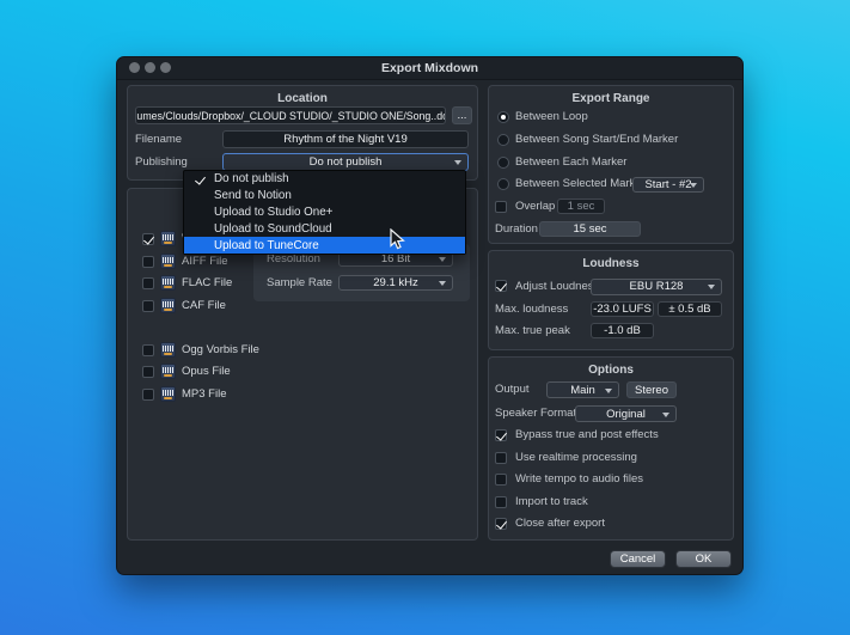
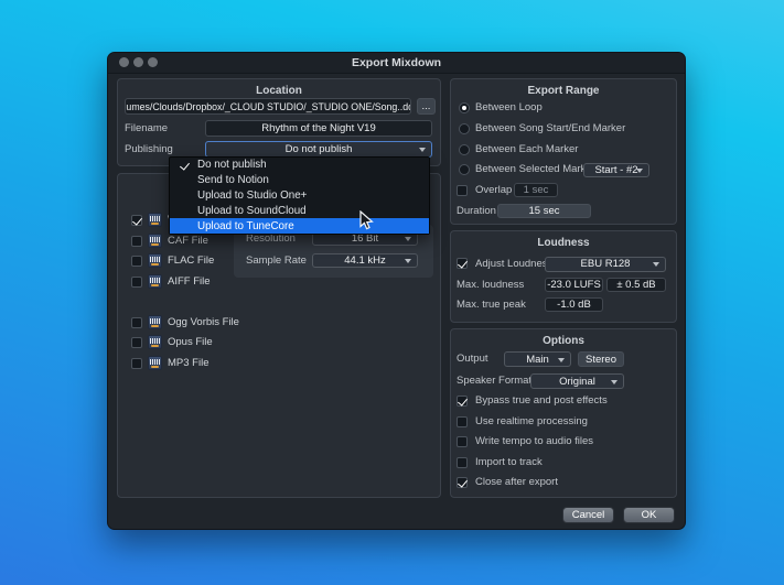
  Export Mixdown
  Location
  lumes/Clouds/Dropbox/_CLOUD STUDIO/_STUDIO ONE/Song..do
  ...
  Filename
  Rhythm of the Night V19
  Publishing
  Do not publish
- AIFF File
+ CAF File
  FLAC File
- CAF File
+ AIFF File
  Ogg Vorbis File
  Opus File
  MP3 File
  Resolution
  16 Bit
  Sample Rate
- 29.1 kHz
+ 44.1 kHz
  Export Range
  Between Loop
  Between Song Start/End Marker
  Between Each Marker
  Between Selected Mar
  Start - #2
  Overlap
  1 sec
  Duration
  15 sec
  Loudness
  Adjust Loudne
  EBU R128
  Max. loudness
  -23.0 LUFS
  ± 0.5 dB
  Max. true peak
  -1.0 dB
  Options
  Output
  Main
  Stereo
  Speaker Forma
  Original
  Bypass true and post effects
  Use realtime processing
  Write tempo to audio files
  Import to track
  Close after export
  Cancel
  OK
  Do not publish
  Send to Notion
  Upload to Studio One+
  Upload to SoundCloud
  Upload to TuneCore
